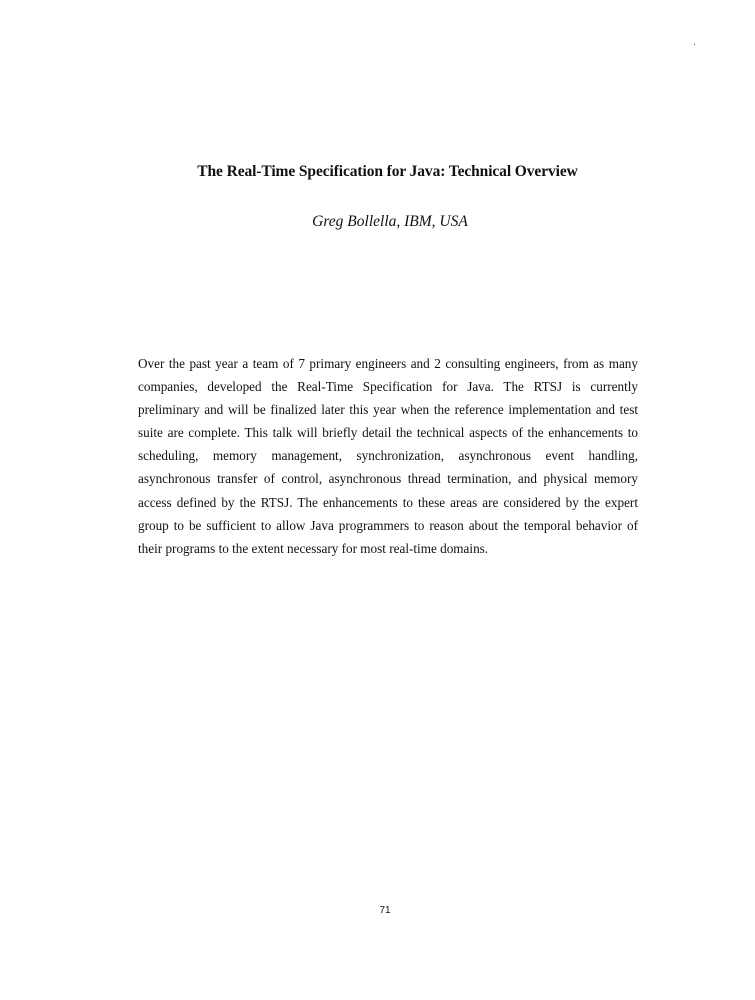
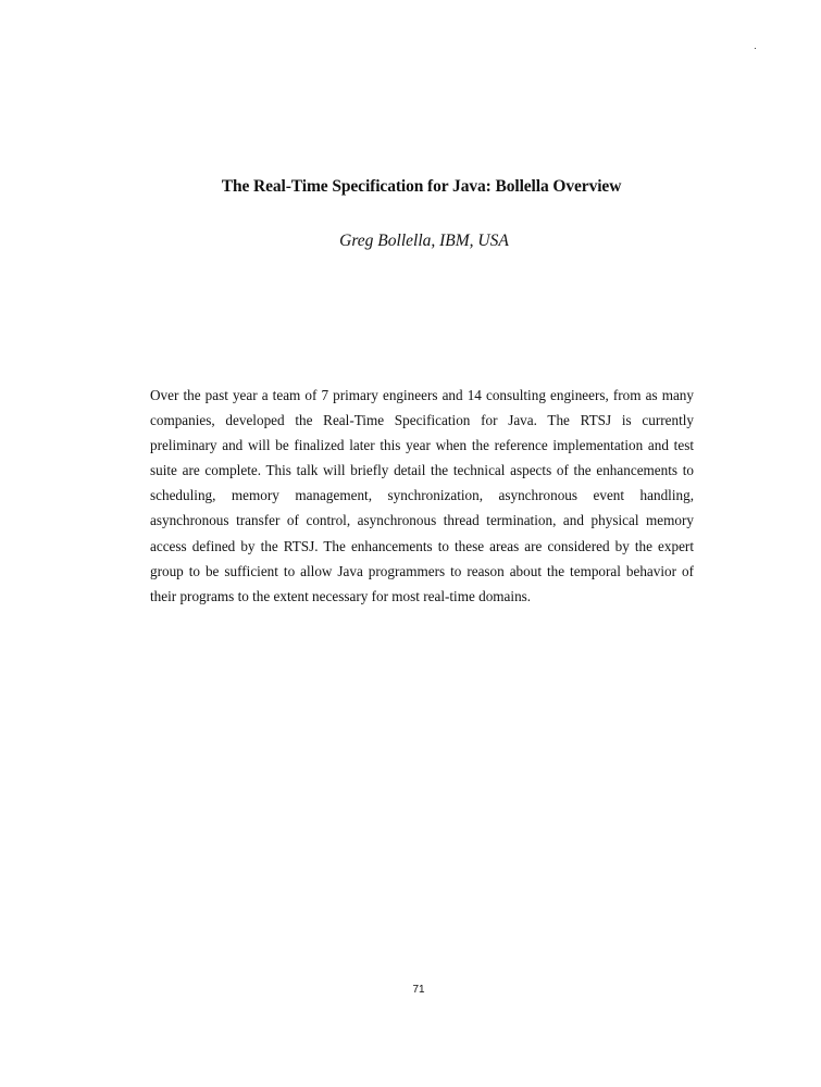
- The Real-Time Specification for Java: Technical Overview
+ The Real-Time Specification for Java: Bollella Overview
  Greg Bollella, IBM, USA
- Over the past year a team of 7 primary engineers and 2 consulting engineers, from as many companies, developed the Real-Time Specification for Java. The RTSJ is currently preliminary and will be finalized later this year when the reference implementation and test suite are complete. This talk will briefly detail the technical aspects of the enhancements to scheduling, memory management, synchronization, asynchronous event handling, asynchronous transfer of control, asynchronous thread termination, and physical memory access defined by the RTSJ. The enhancements to these areas are considered by the expert group to be sufficient to allow Java programmers to reason about the temporal behavior of their programs to the extent necessary for most real-time domains.
+ Over the past year a team of 7 primary engineers and 14 consulting engineers, from as many companies, developed the Real-Time Specification for Java. The RTSJ is currently preliminary and will be finalized later this year when the reference implementation and test suite are complete. This talk will briefly detail the technical aspects of the enhancements to scheduling, memory management, synchronization, asynchronous event handling, asynchronous transfer of control, asynchronous thread termination, and physical memory access defined by the RTSJ. The enhancements to these areas are considered by the expert group to be sufficient to allow Java programmers to reason about the temporal behavior of their programs to the extent necessary for most real-time domains.
  71
